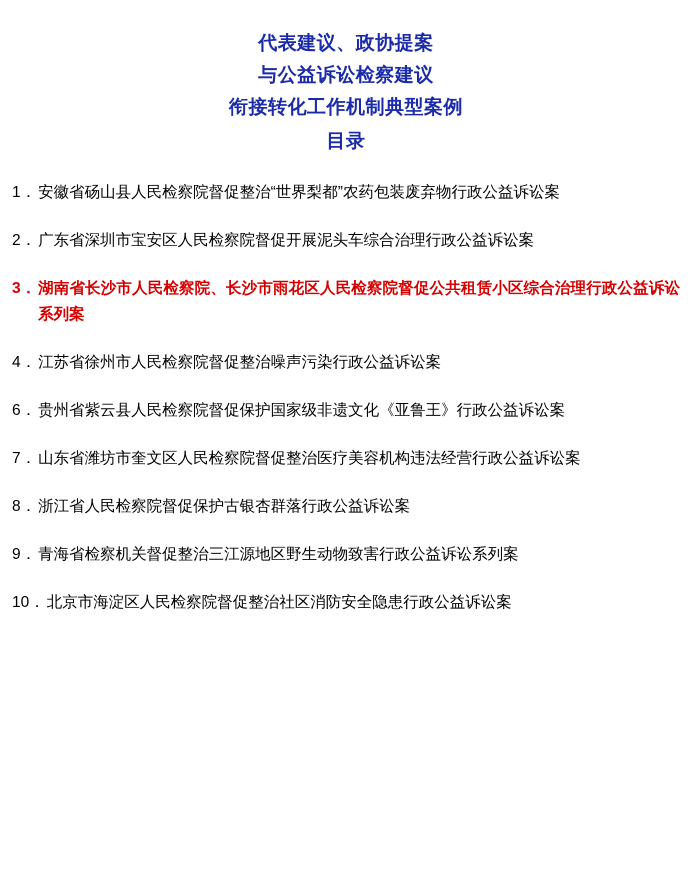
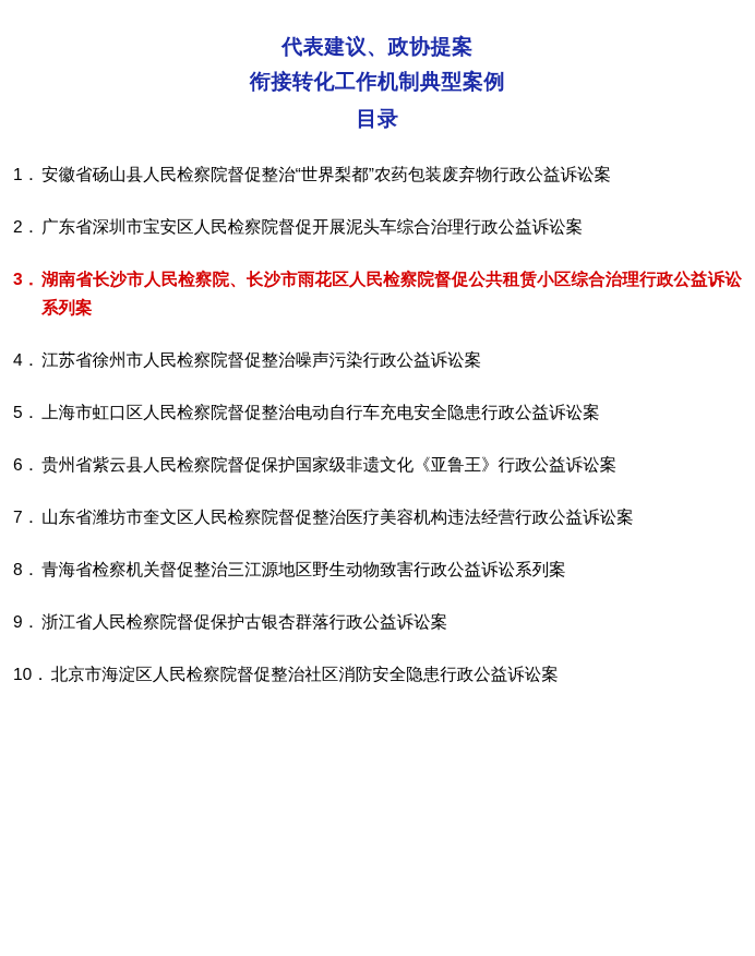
  代表建议、政协提案
- 与公益诉讼检察建议
  衔接转化工作机制典型案例
  目录
  1．
  安徽省砀山县人民检察院督促整治“世界梨都”农药包装废弃物行政公益诉讼案
  2．
  广东省深圳市宝安区人民检察院督促开展泥头车综合治理行政公益诉讼案
  3．
  湖南省长沙市人民检察院、长沙市雨花区人民检察院督促公共租赁小区综合治理行政公益诉讼系列案
  4．
  江苏省徐州市人民检察院督促整治噪声污染行政公益诉讼案
+ 5．
+ 上海市虹口区人民检察院督促整治电动自行车充电安全隐患行政公益诉讼案
  6．
  贵州省紫云县人民检察院督促保护国家级非遗文化《亚鲁王》行政公益诉讼案
  7．
  山东省潍坊市奎文区人民检察院督促整治医疗美容机构违法经营行政公益诉讼案
  8．
- 浙江省人民检察院督促保护古银杏群落行政公益诉讼案
+ 青海省检察机关督促整治三江源地区野生动物致害行政公益诉讼系列案
  9．
- 青海省检察机关督促整治三江源地区野生动物致害行政公益诉讼系列案
+ 浙江省人民检察院督促保护古银杏群落行政公益诉讼案
  10．
  北京市海淀区人民检察院督促整治社区消防安全隐患行政公益诉讼案
